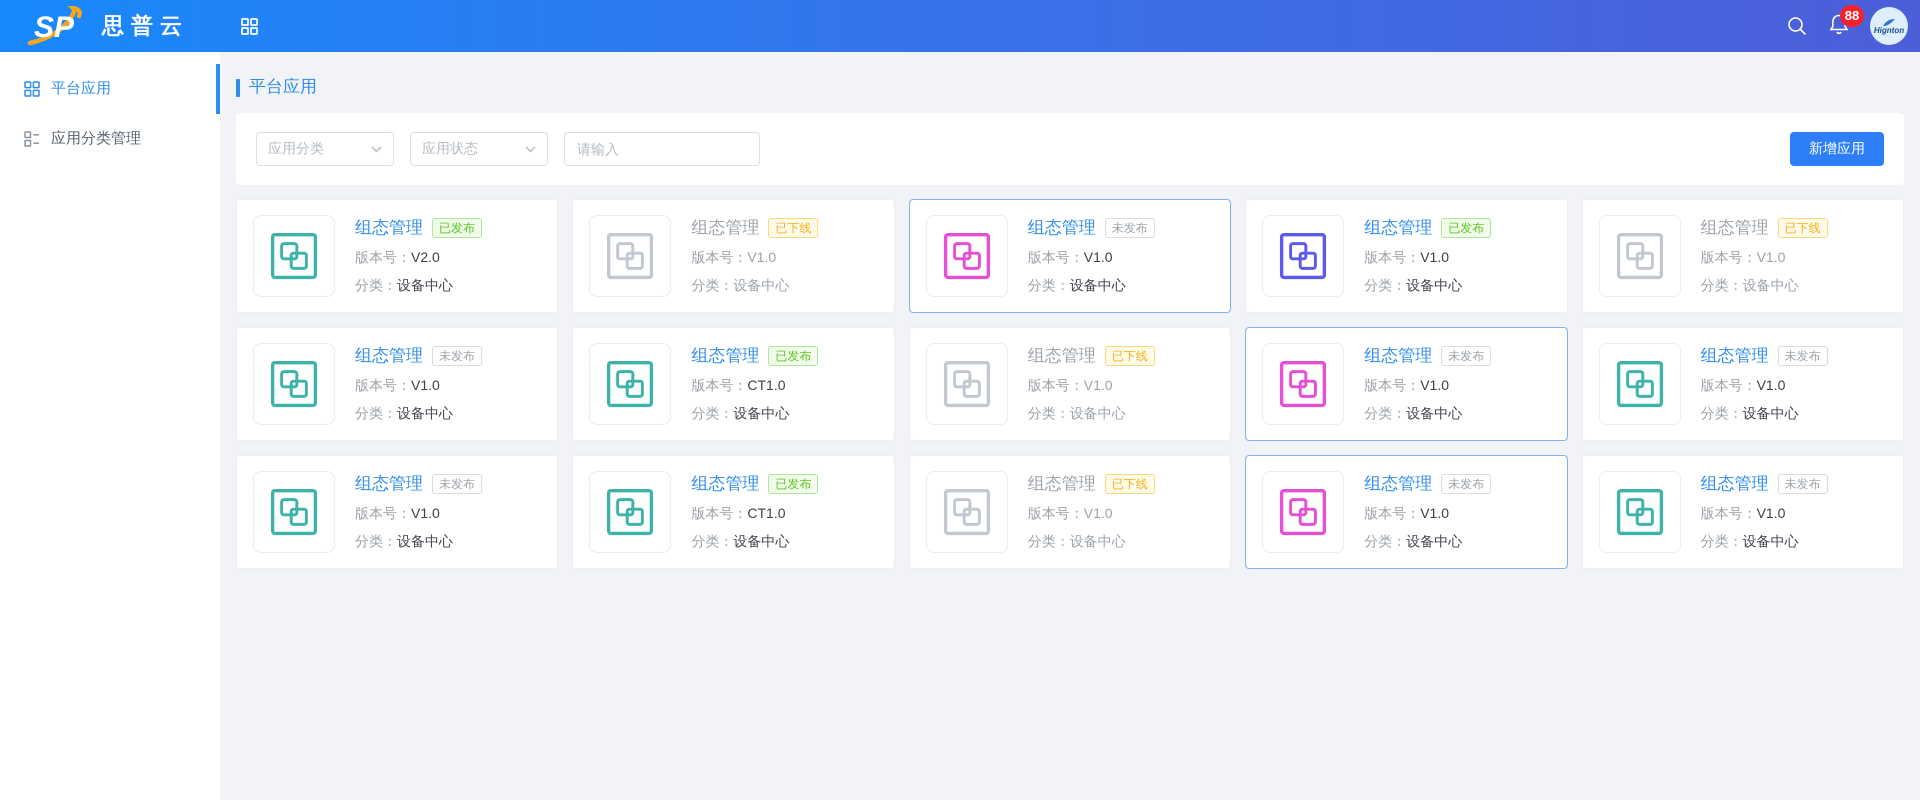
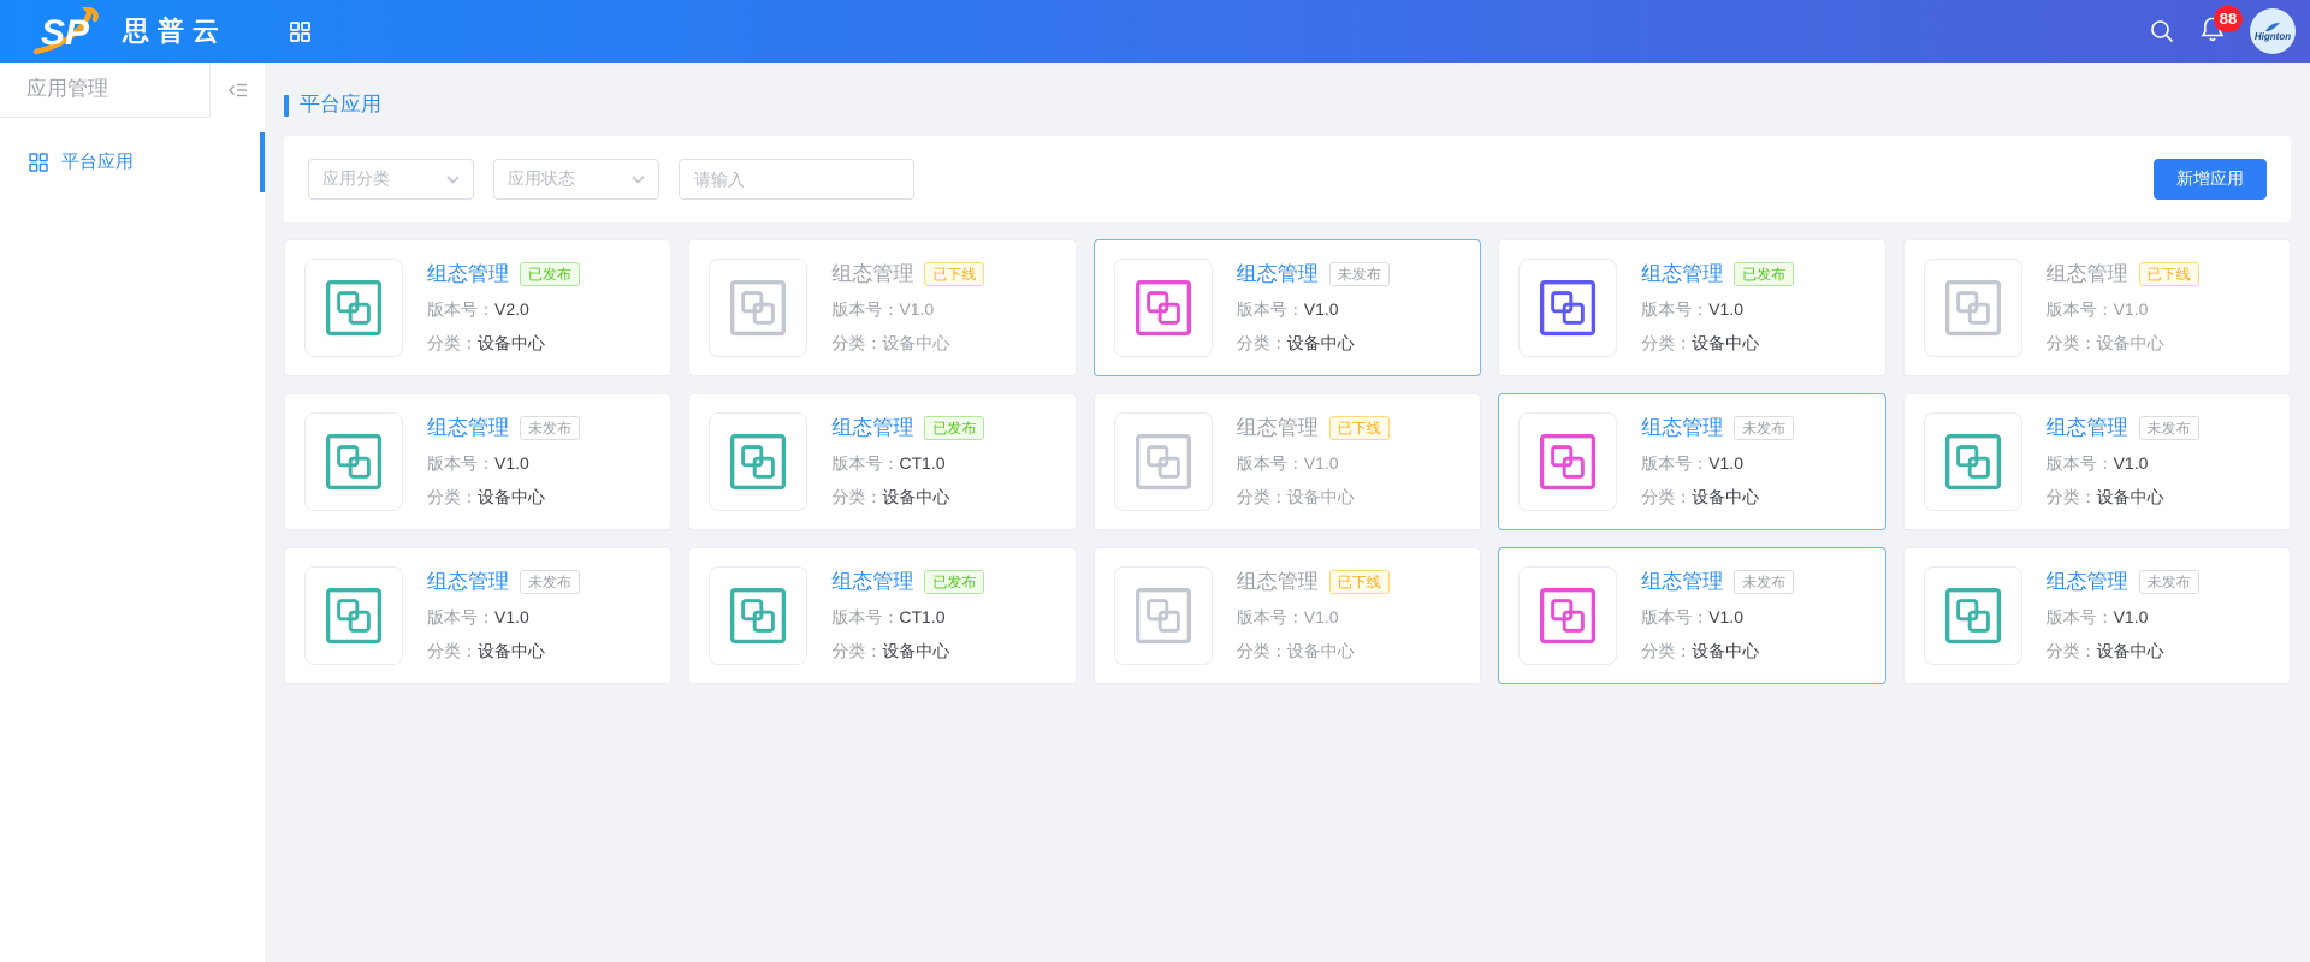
  SP
  思普云
  88
  Hignton
+ 应用管理
  平台应用
- 应用分类管理
  平台应用
  应用分类
  应用状态
  请输入
  新增应用
  组态管理
  已发布
  版本号：V2.0
  分类：设备中心
  组态管理
  已下线
  版本号：V1.0
  分类：设备中心
  组态管理
  未发布
  版本号：V1.0
  分类：设备中心
  组态管理
  已发布
  版本号：V1.0
  分类：设备中心
  组态管理
  已下线
  版本号：V1.0
  分类：设备中心
  组态管理
  未发布
  版本号：V1.0
  分类：设备中心
  组态管理
  已发布
  版本号：CT1.0
  分类：设备中心
  组态管理
  已下线
  版本号：V1.0
  分类：设备中心
  组态管理
  未发布
  版本号：V1.0
  分类：设备中心
  组态管理
  未发布
  版本号：V1.0
  分类：设备中心
  组态管理
  未发布
  版本号：V1.0
  分类：设备中心
  组态管理
  已发布
  版本号：CT1.0
  分类：设备中心
  组态管理
  已下线
  版本号：V1.0
  分类：设备中心
  组态管理
  未发布
  版本号：V1.0
  分类：设备中心
  组态管理
  未发布
  版本号：V1.0
  分类：设备中心
